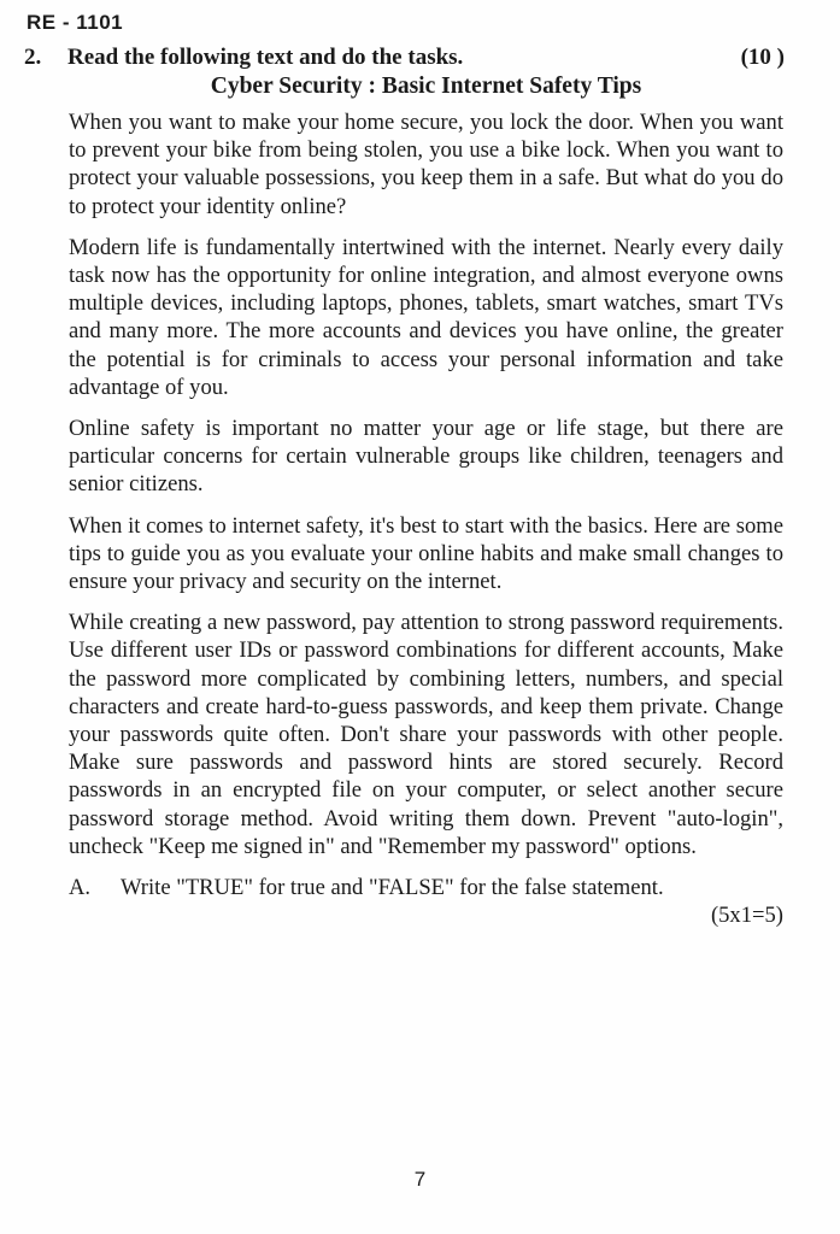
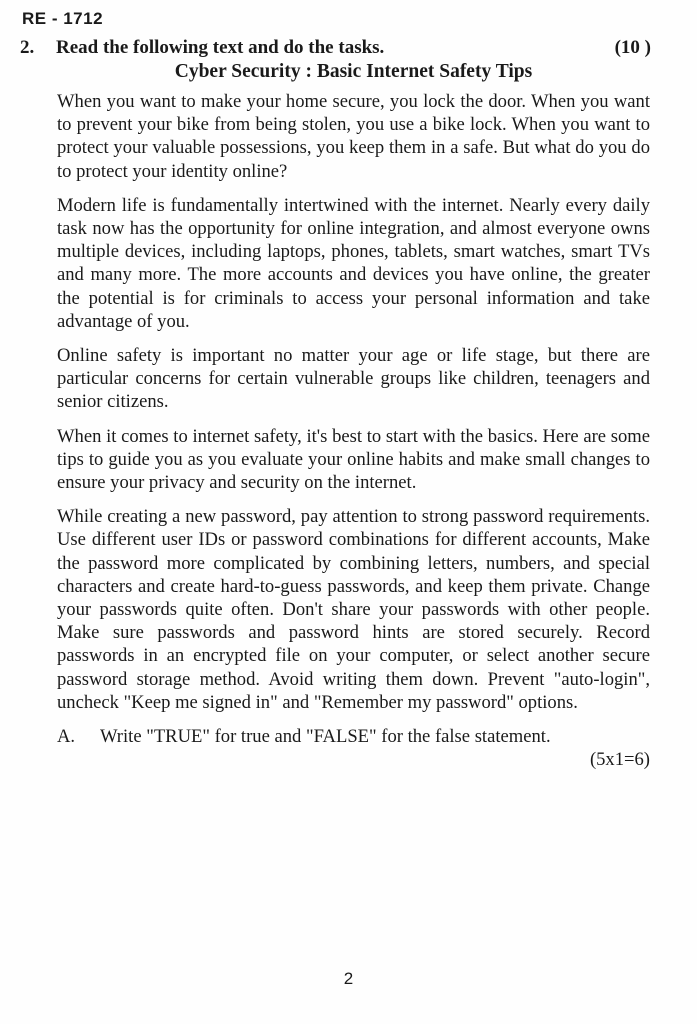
- RE - 1101
+ RE - 1712
  2.
  Read the following text and do the tasks.
  (10 )
  Cyber Security : Basic Internet Safety Tips
  When you want to make your home secure, you lock the door. When you want to prevent your bike from being stolen, you use a bike lock. When you want to protect your valuable possessions, you keep them in a safe. But what do you do to protect your identity online?
  Modern life is fundamentally intertwined with the internet. Nearly every daily task now has the opportunity for online integration, and almost everyone owns multiple devices, including laptops, phones, tablets, smart watches, smart TVs and many more. The more accounts and devices you have online, the greater the potential is for criminals to access your personal information and take advantage of you.
  Online safety is important no matter your age or life stage, but there are particular concerns for certain vulnerable groups like children, teenagers and senior citizens.
  When it comes to internet safety, it's best to start with the basics. Here are some tips to guide you as you evaluate your online habits and make small changes to ensure your privacy and security on the internet.
  While creating a new password, pay attention to strong password requirements. Use different user IDs or password combinations for different accounts, Make the password more complicated by combining letters, numbers, and special characters and create hard-to-guess passwords, and keep them private. Change your passwords quite often. Don't share your passwords with other people. Make sure passwords and password hints are stored securely. Record passwords in an encrypted file on your computer, or select another secure password storage method. Avoid writing them down. Prevent "auto-login", uncheck "Keep me signed in" and "Remember my password" options.
  A.
  Write "TRUE" for true and "FALSE" for the false statement.
- (5x1=5)
+ (5x1=6)
- 7
+ 2
